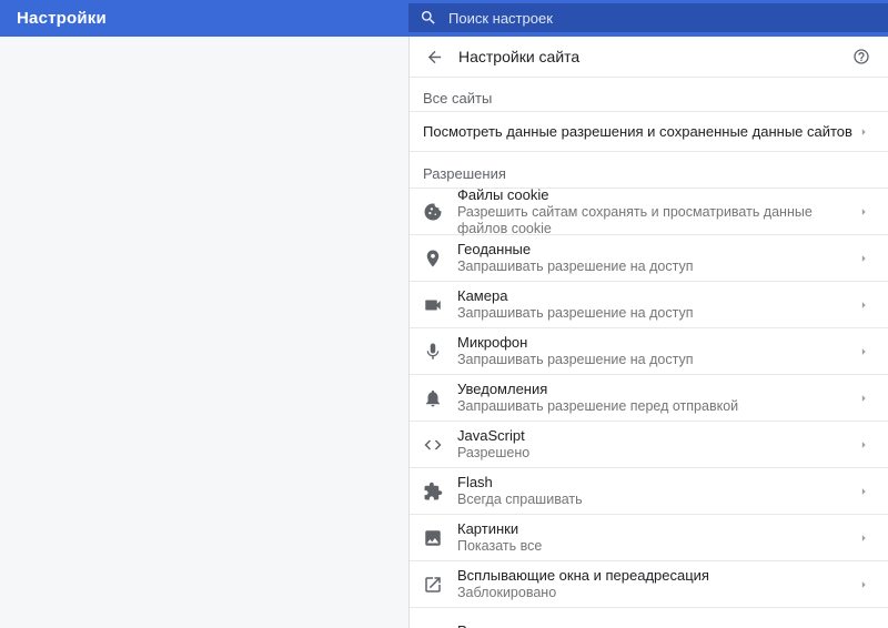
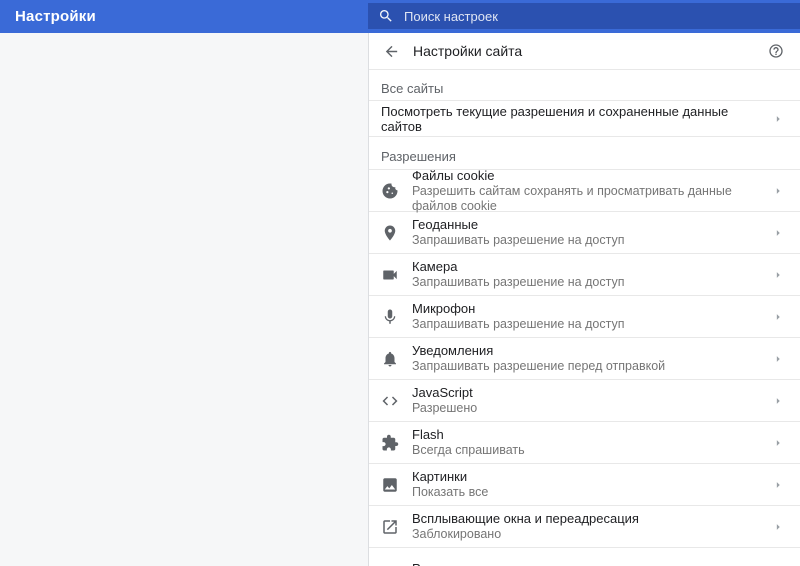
  Настройки
  Поиск настроек
  Настройки сайта
  Все сайты
- Посмотреть данные разрешения и сохраненные данные сайтов
+ Посмотреть текущие разрешения и сохраненные данные сайтов
  Разрешения
  Файлы cookie
  Разрешить сайтам сохранять и просматривать данные файлов cookie
  Геоданные
  Запрашивать разрешение на доступ
  Камера
  Запрашивать разрешение на доступ
  Микрофон
  Запрашивать разрешение на доступ
  Уведомления
  Запрашивать разрешение перед отправкой
  JavaScript
  Разрешено
  Flash
  Всегда спрашивать
  Картинки
  Показать все
  Всплывающие окна и переадресация
  Заблокировано
